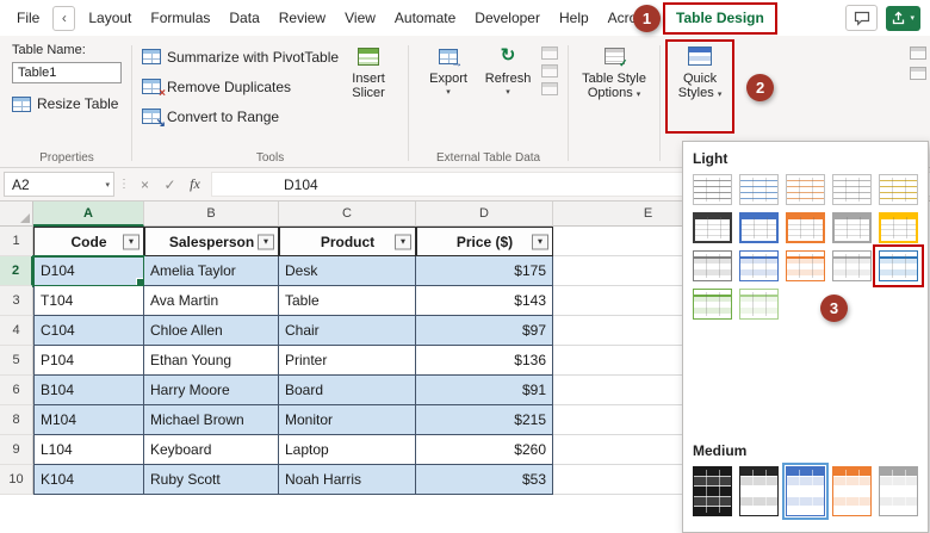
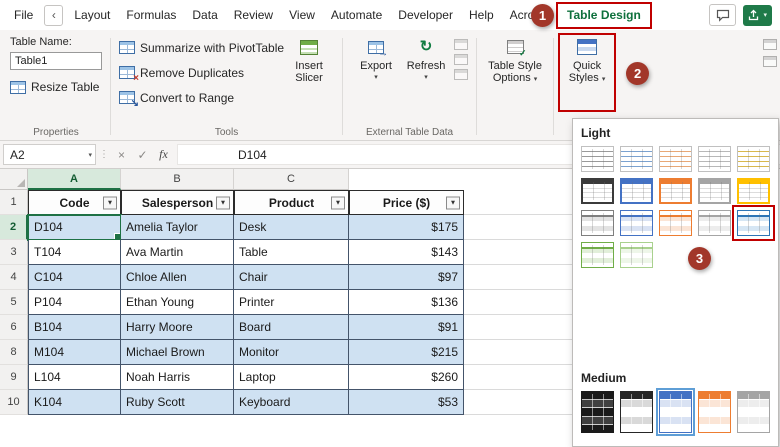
  File
  ‹
  Layout
  Formulas
  Data
  Review
  View
  Automate
  Developer
  Help
  Table Design
  Table Name:
  Table1
  Resize Table
  Properties
  Summarize with PivotTable
  ×
  Remove Duplicates
  ↘
  Convert to Range
  Insert Slicer
  Tools
  →
  Export
  ↻
  Refresh
  External Table Data
  ✓
  Table Style Options
  Quick Styles
  A2
  ⋮
  ×
  ✓
  fx
  D104
  A
  B
  C
- D
- E
  1
  Code
  Salesperson
  Product
  Price ($)
  2
  D104
  Amelia Taylor
  Desk
  $175
  3
  T104
  Ava Martin
  Table
  $143
  4
  C104
  Chloe Allen
  Chair
  $97
  5
  P104
  Ethan Young
  Printer
  $136
  6
  B104
  Harry Moore
  Board
  $91
  8
  M104
  Michael Brown
  Monitor
  $215
  9
  L104
- Keyboard
+ Noah Harris
  Laptop
  $260
  10
  K104
  Ruby Scott
- Noah Harris
+ Keyboard
  $53
  Light
  Medium
  1
  2
  3
